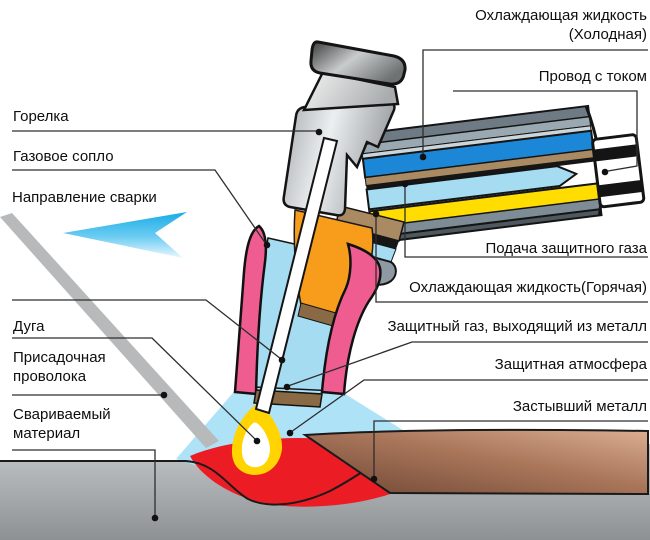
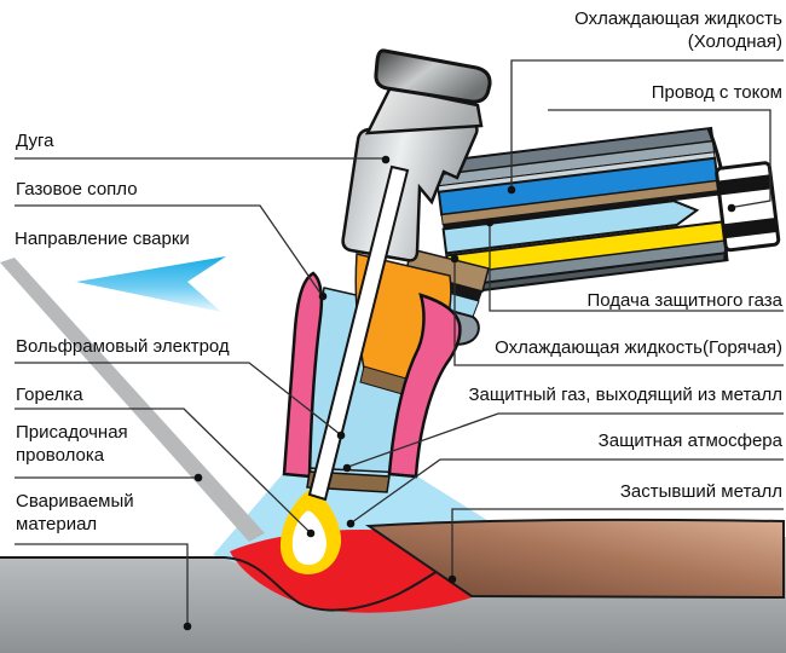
- Горелка
+ Дуга
  Газовое сопло
  Направление сварки
+ Вольфрамовый электрод
- Дуга
+ Горелка
  Присадочная
  проволока
  Свариваемый
  материал
  Охлаждающая жидкость
  (Холодная)
  Провод с током
  Подача защитного газа
  Охлаждающая жидкость(Горячая)
  Защитный газ, выходящий из металл
  Защитная атмосфера
  Застывший металл
